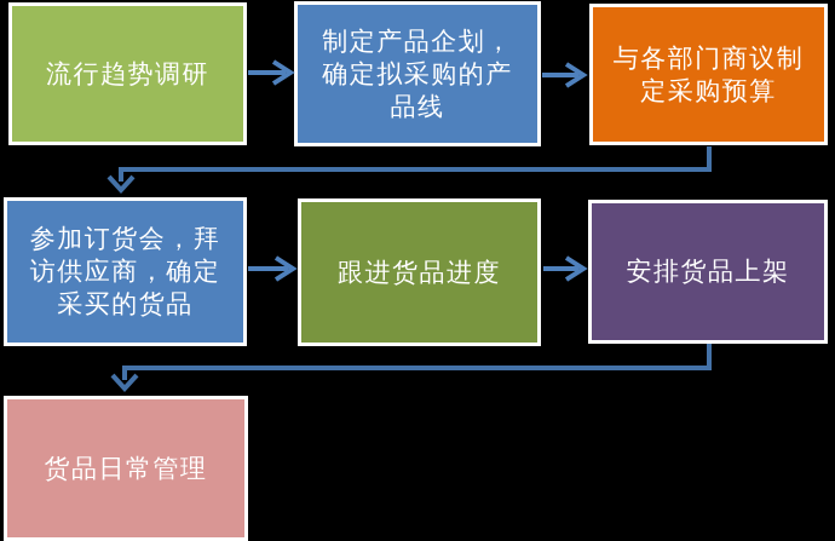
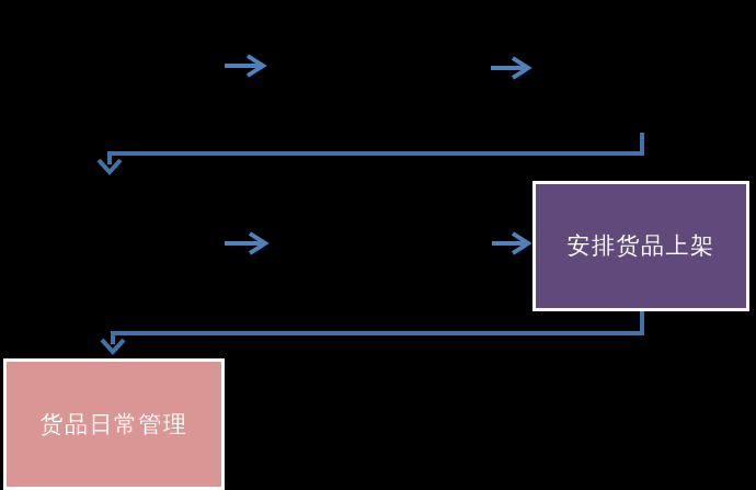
- 流行趋势调研
- 制定产品企划，
- 确定拟采购的产
- 品线
- 与各部门商议制
- 定采购预算
- 参加订货会，拜
- 访供应商，确定
- 采买的货品
- 跟进货品进度
  安排货品上架
  货品日常管理
